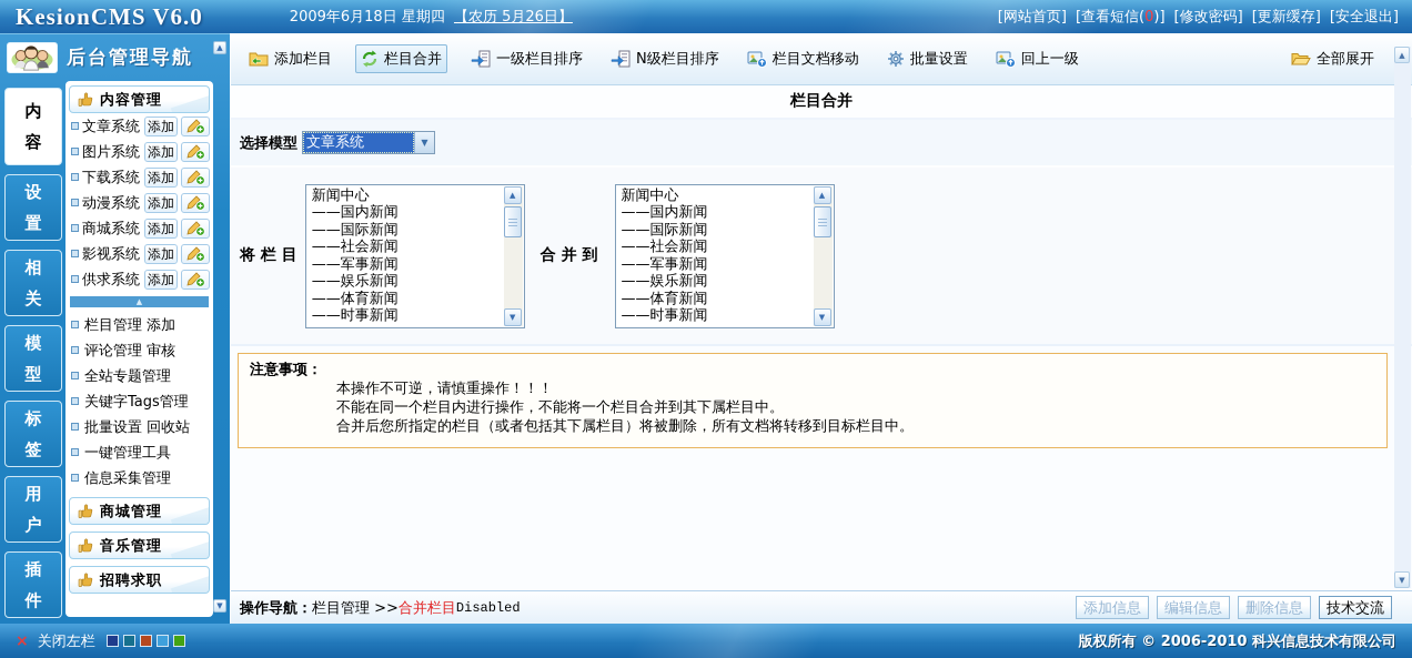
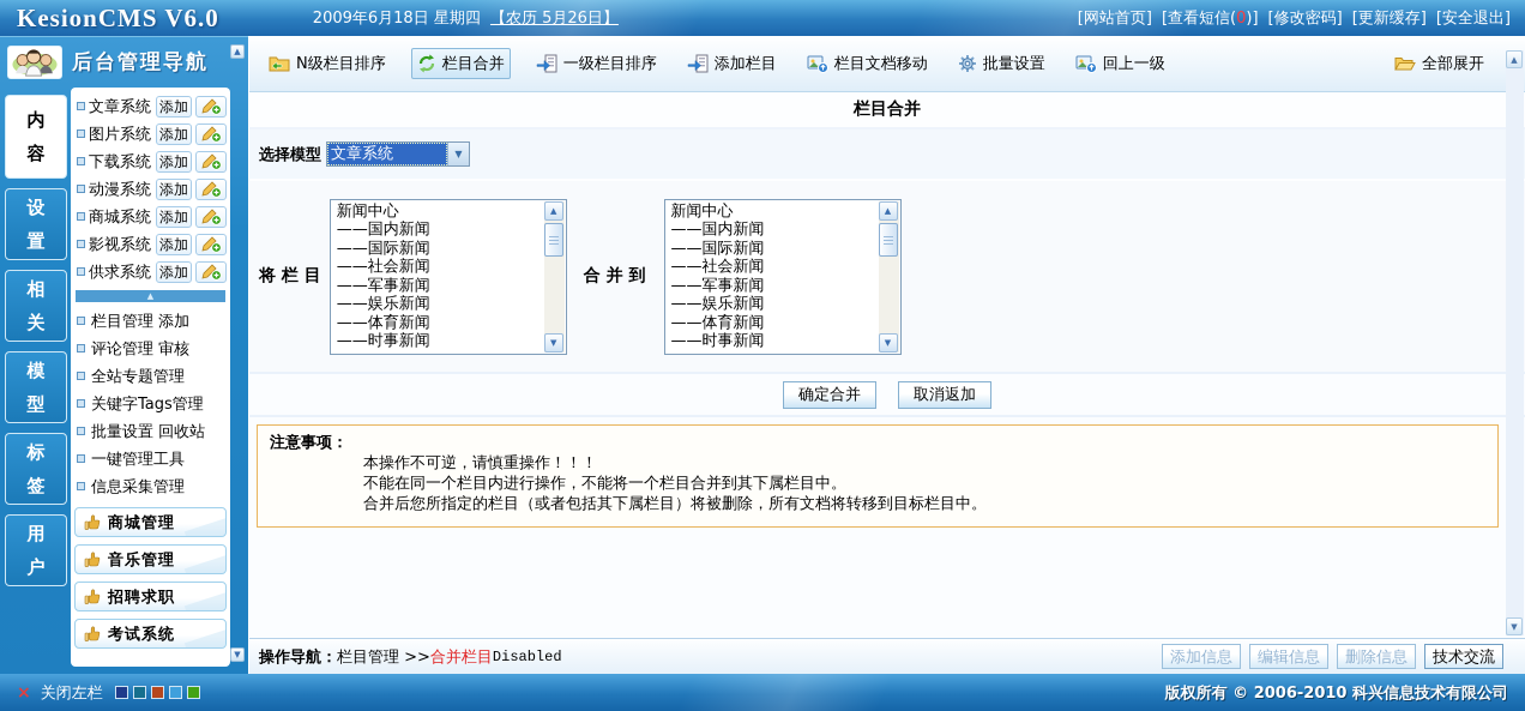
  KesionCMS V6.0
  2009年6月18日 星期四 【农历 5月26日】
  [网站首页]
  [查看短信(0)]
  [修改密码]
  [更新缓存]
  [安全退出]
  后台管理导航
  ▲
  ▼
  内容
  设置
  相关
  模型
  标签
  用户
- 插件
- 内容管理
  文章系统
  添加
  图片系统
  添加
  下载系统
  添加
  动漫系统
  添加
  商城系统
  添加
  影视系统
  添加
  供求系统
  添加
  ▲
  栏目管理 添加
  评论管理 审核
  全站专题管理
  关键字Tags管理
  批量设置 回收站
  一键管理工具
  信息采集管理
  商城管理
  音乐管理
  招聘求职
+ 考试系统
- 添加栏目
+ N级栏目排序
  栏目合并
  一级栏目排序
- N级栏目排序
+ 添加栏目
  栏目文档移动
  批量设置
  回上一级
  全部展开
  栏目合并
  选择模型
  文章系统
  ▼
  将 栏 目
  新闻中心
  ——国内新闻
  ——国际新闻
  ——社会新闻
  ——军事新闻
  ——娱乐新闻
  ——体育新闻
  ——时事新闻
  ▲
  ▼
  合 并 到
  新闻中心
  ——国内新闻
  ——国际新闻
  ——社会新闻
  ——军事新闻
  ——娱乐新闻
  ——体育新闻
  ——时事新闻
  ▲
  ▼
+ 确定合并
+ 取消返加
  注意事项：
  本操作不可逆，请慎重操作！！！
  不能在同一个栏目内进行操作，不能将一个栏目合并到其下属栏目中。
  合并后您所指定的栏目（或者包括其下属栏目）将被删除，所有文档将转移到目标栏目中。
  操作导航：
  栏目管理 >>
  合并栏目
  Disabled
  添加信息
  编辑信息
  删除信息
  技术交流
  ▲
  ▼
  ×
  关闭左栏
  版权所有 © 2006-2010 科兴信息技术有限公司
